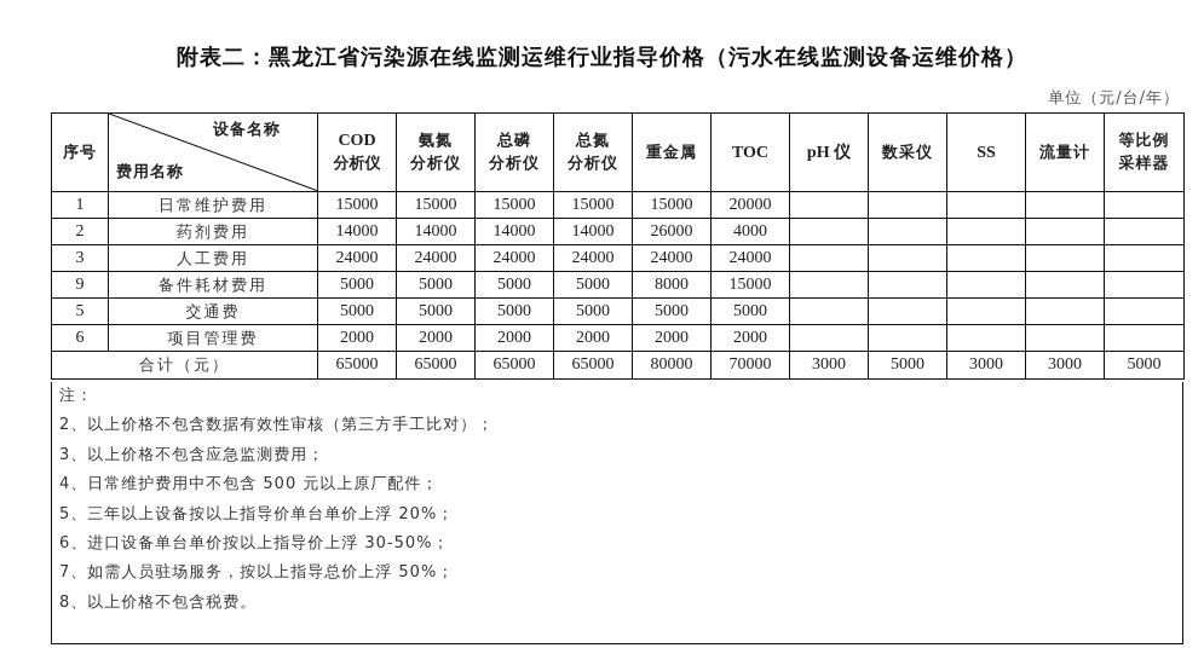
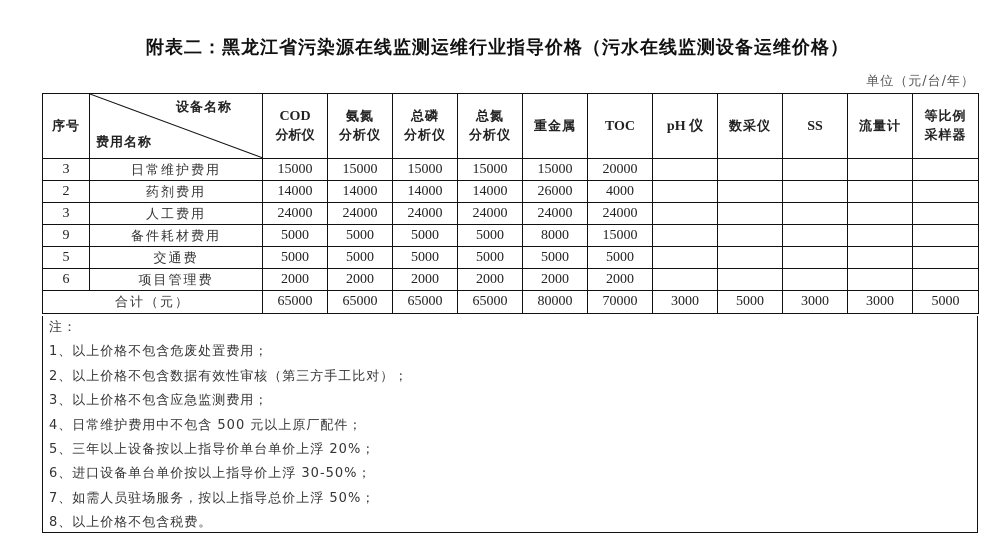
  附表二：黑龙江省污染源在线监测运维行业指导价格（污水在线监测设备运维价格）
  单位（元/台/年）
  序号	设备名称 费用名称	COD分析仪	氨氮分析仪	总磷分析仪	总氮分析仪	重金属	TOC	pH 仪	数采仪	SS	流量计	等比例采样器
- 1	日常维护费用	15000	15000	15000	15000	15000	20000
+ 3	日常维护费用	15000	15000	15000	15000	15000	20000
  2	药剂费用	14000	14000	14000	14000	26000	4000
  3	人工费用	24000	24000	24000	24000	24000	24000
  9	备件耗材费用	5000	5000	5000	5000	8000	15000
  5	交通费	5000	5000	5000	5000	5000	5000
  6	项目管理费	2000	2000	2000	2000	2000	2000
  合计（元）	65000	65000	65000	65000	80000	70000	3000	5000	3000	3000	5000
  注：
+ 1、以上价格不包含危废处置费用；
  2、以上价格不包含数据有效性审核（第三方手工比对）；
  3、以上价格不包含应急监测费用；
  4、日常维护费用中不包含 500 元以上原厂配件；
  5、三年以上设备按以上指导价单台单价上浮 20%；
  6、进口设备单台单价按以上指导价上浮 30-50%；
  7、如需人员驻场服务，按以上指导总价上浮 50%；
  8、以上价格不包含税费。
